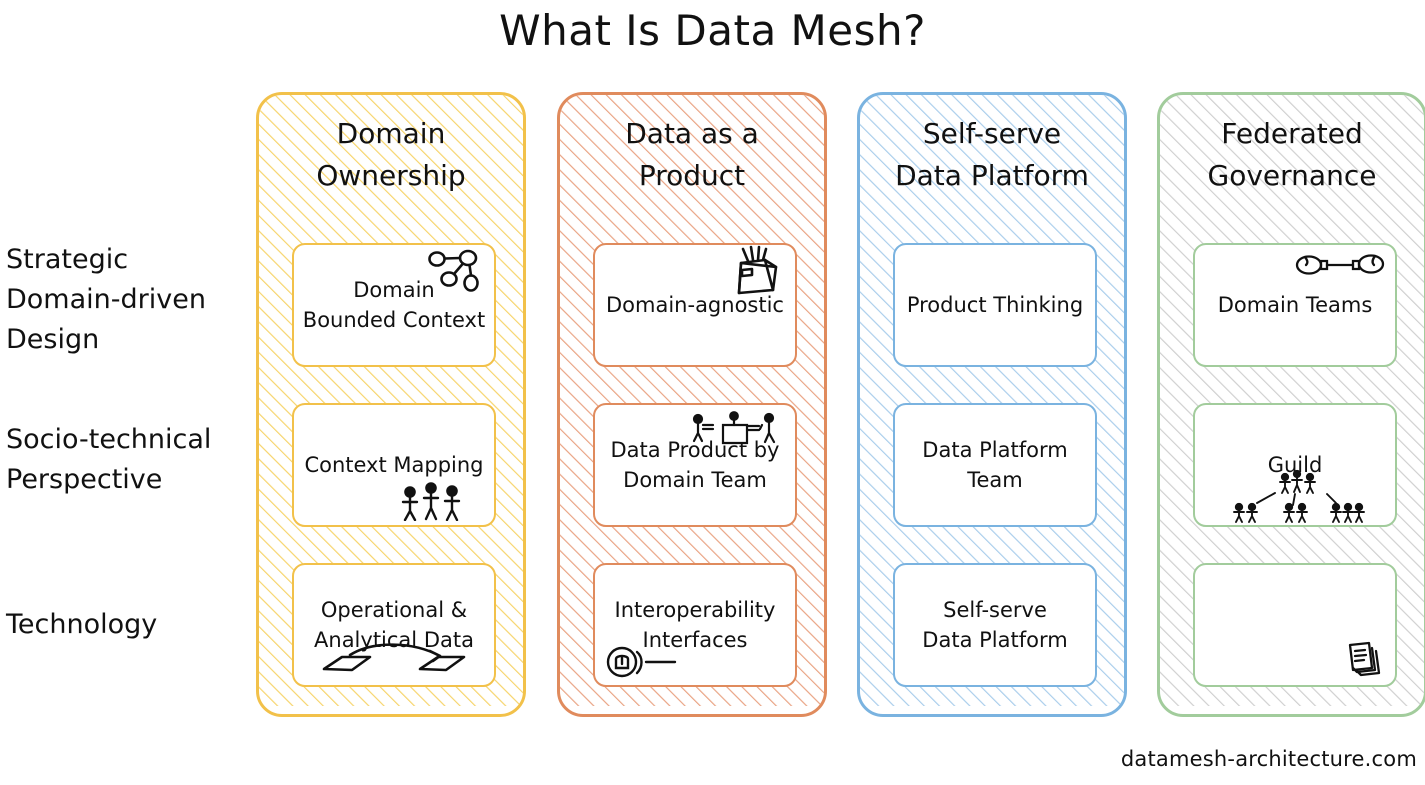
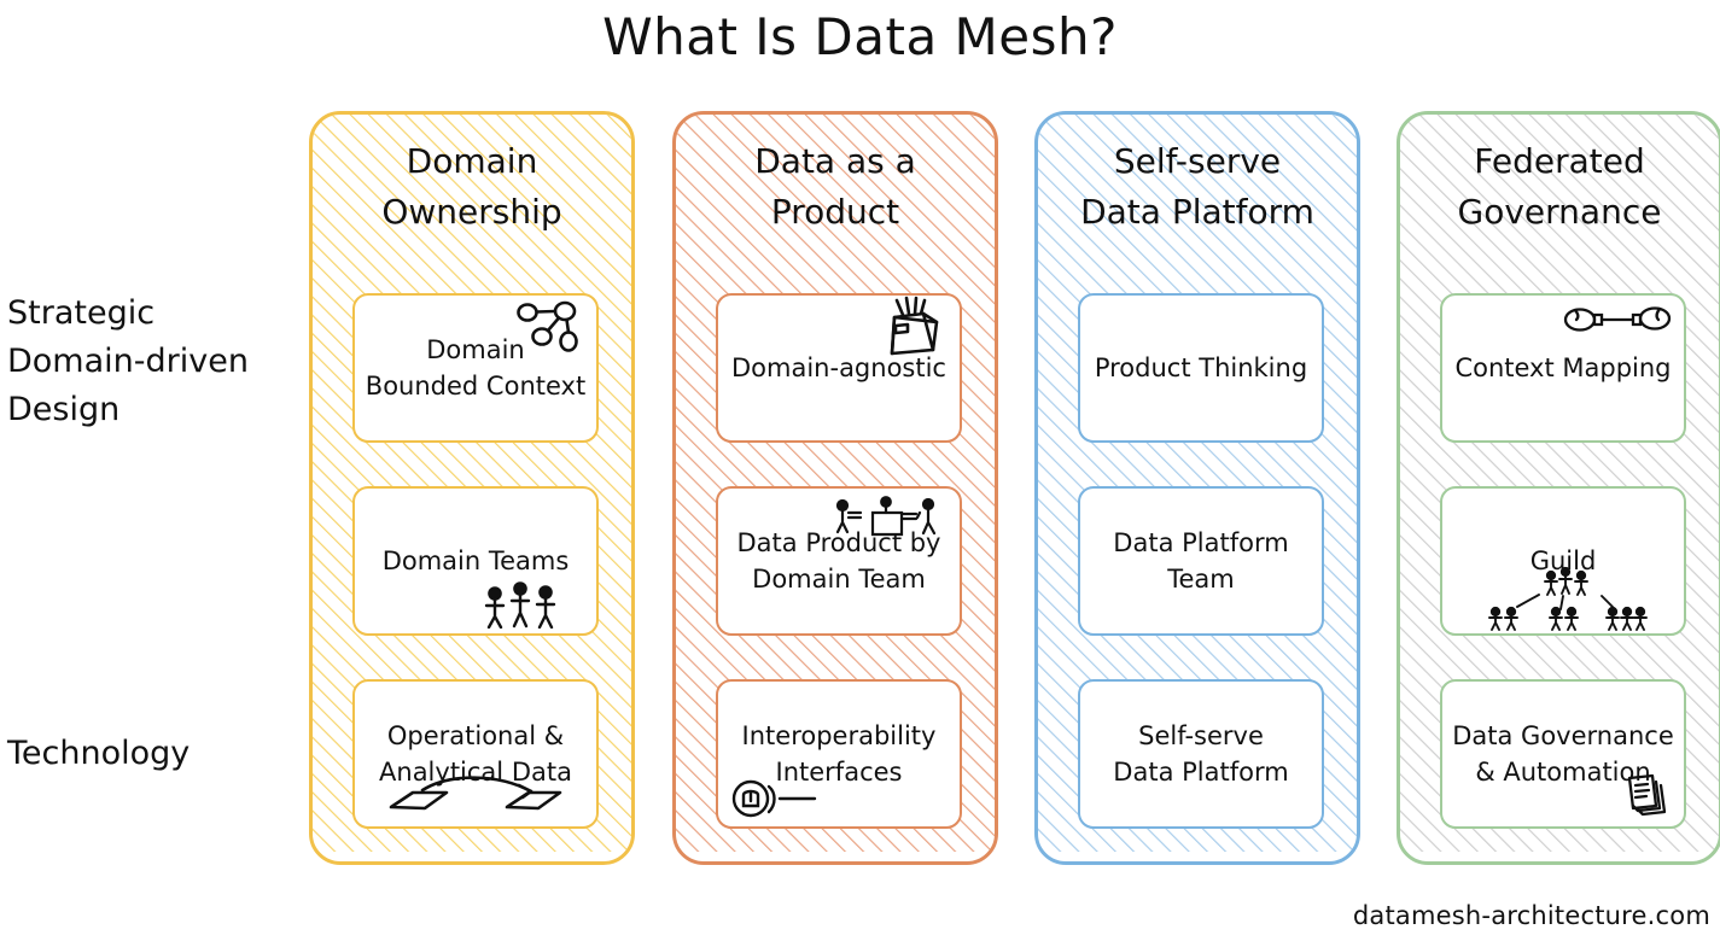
  What Is Data Mesh?
  Strategic
  Domain-driven
  Design
- Socio-technical
- Perspective
  Technology
  Domain
  Ownership
  Domain
  Bounded Context
- Context Mapping
+ Domain Teams
  Operational &
  Analytical Data
  Data as a
  Product
  Domain-agnostic
  Data Product by
  Domain Team
  Interoperability
  Interfaces
  Self-serve
  Data Platform
  Product Thinking
  Data Platform
  Team
  Self-serve
  Data Platform
  Federated
  Governance
- Domain Teams
+ Context Mapping
  Guild
+ Data Governance
+ & Automation
  datamesh-architecture.com
